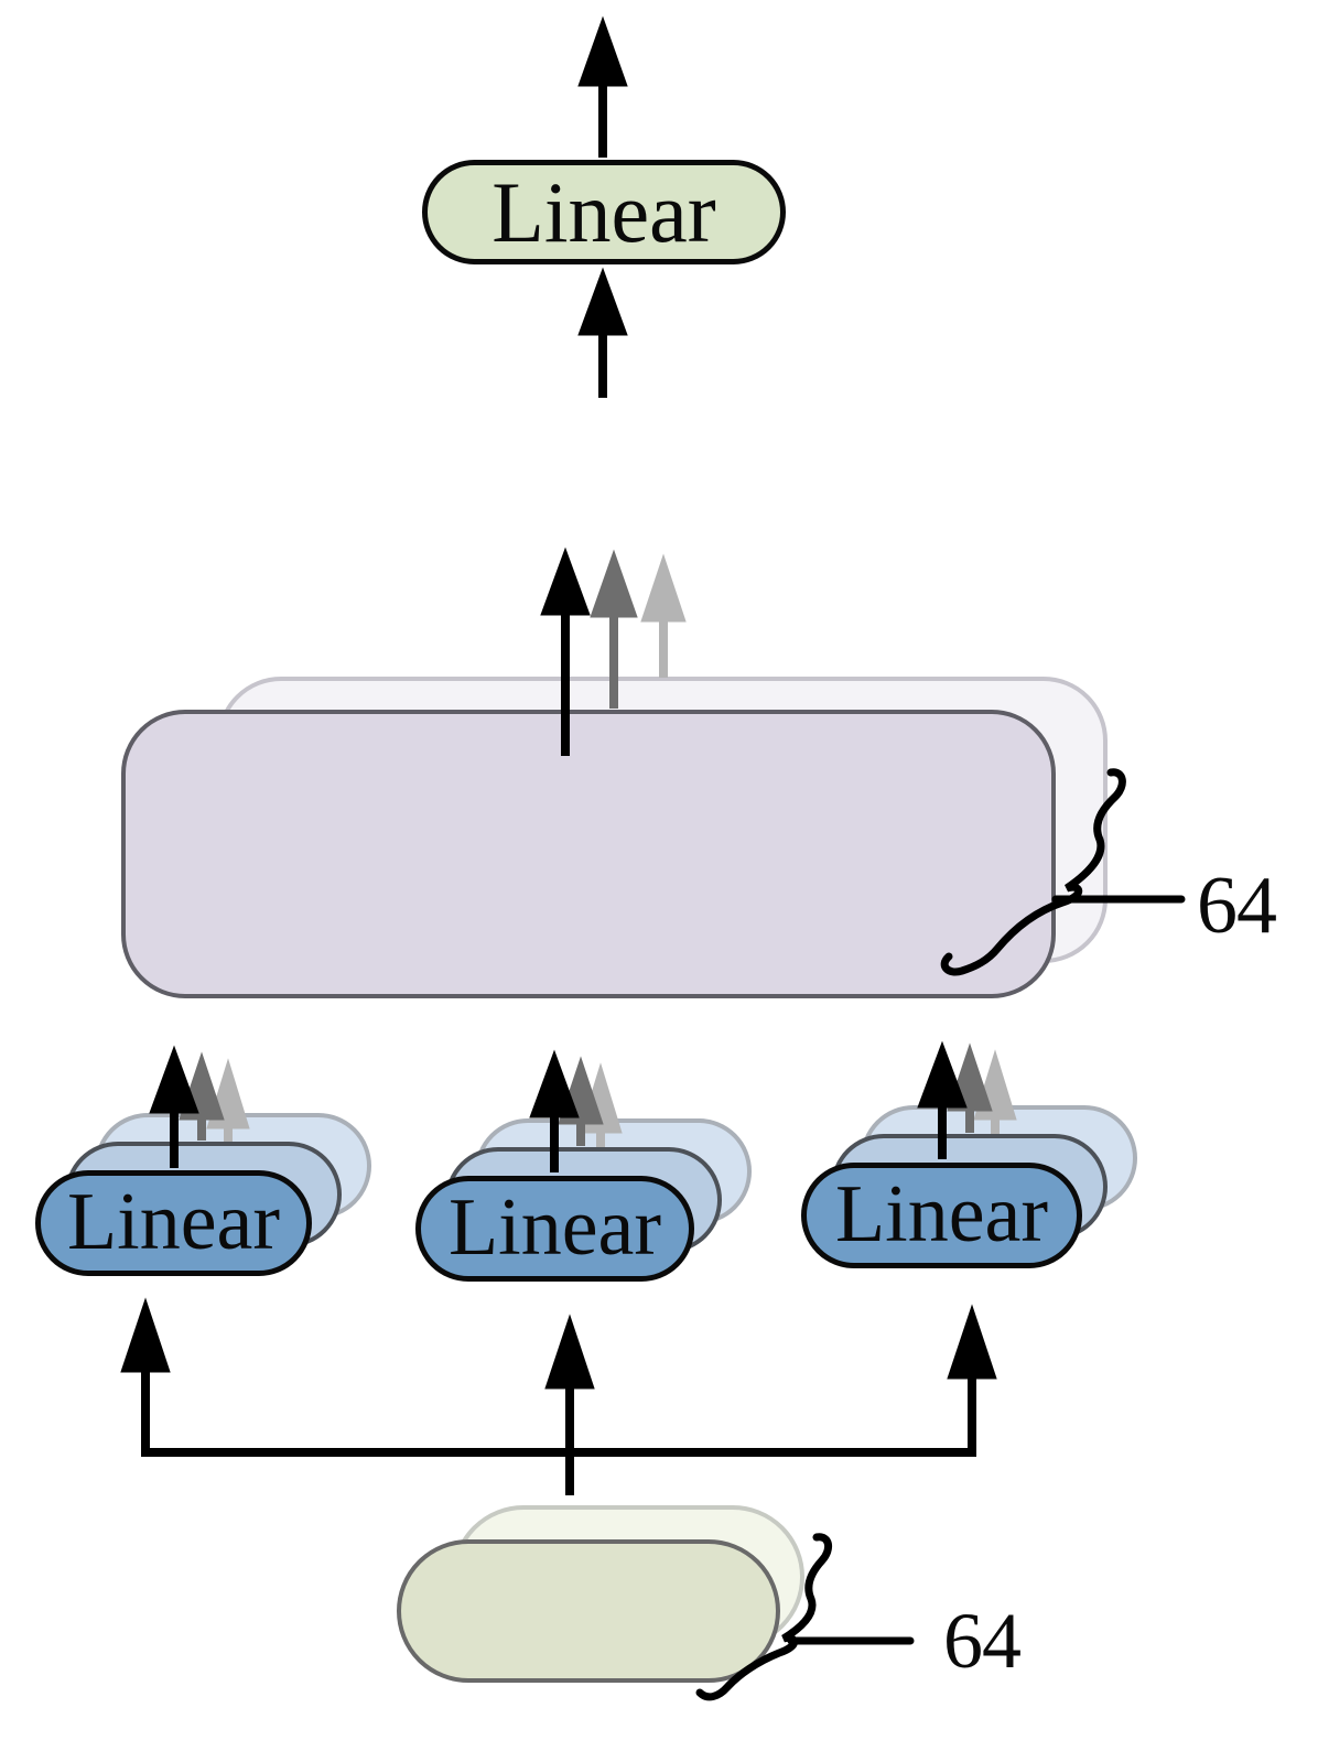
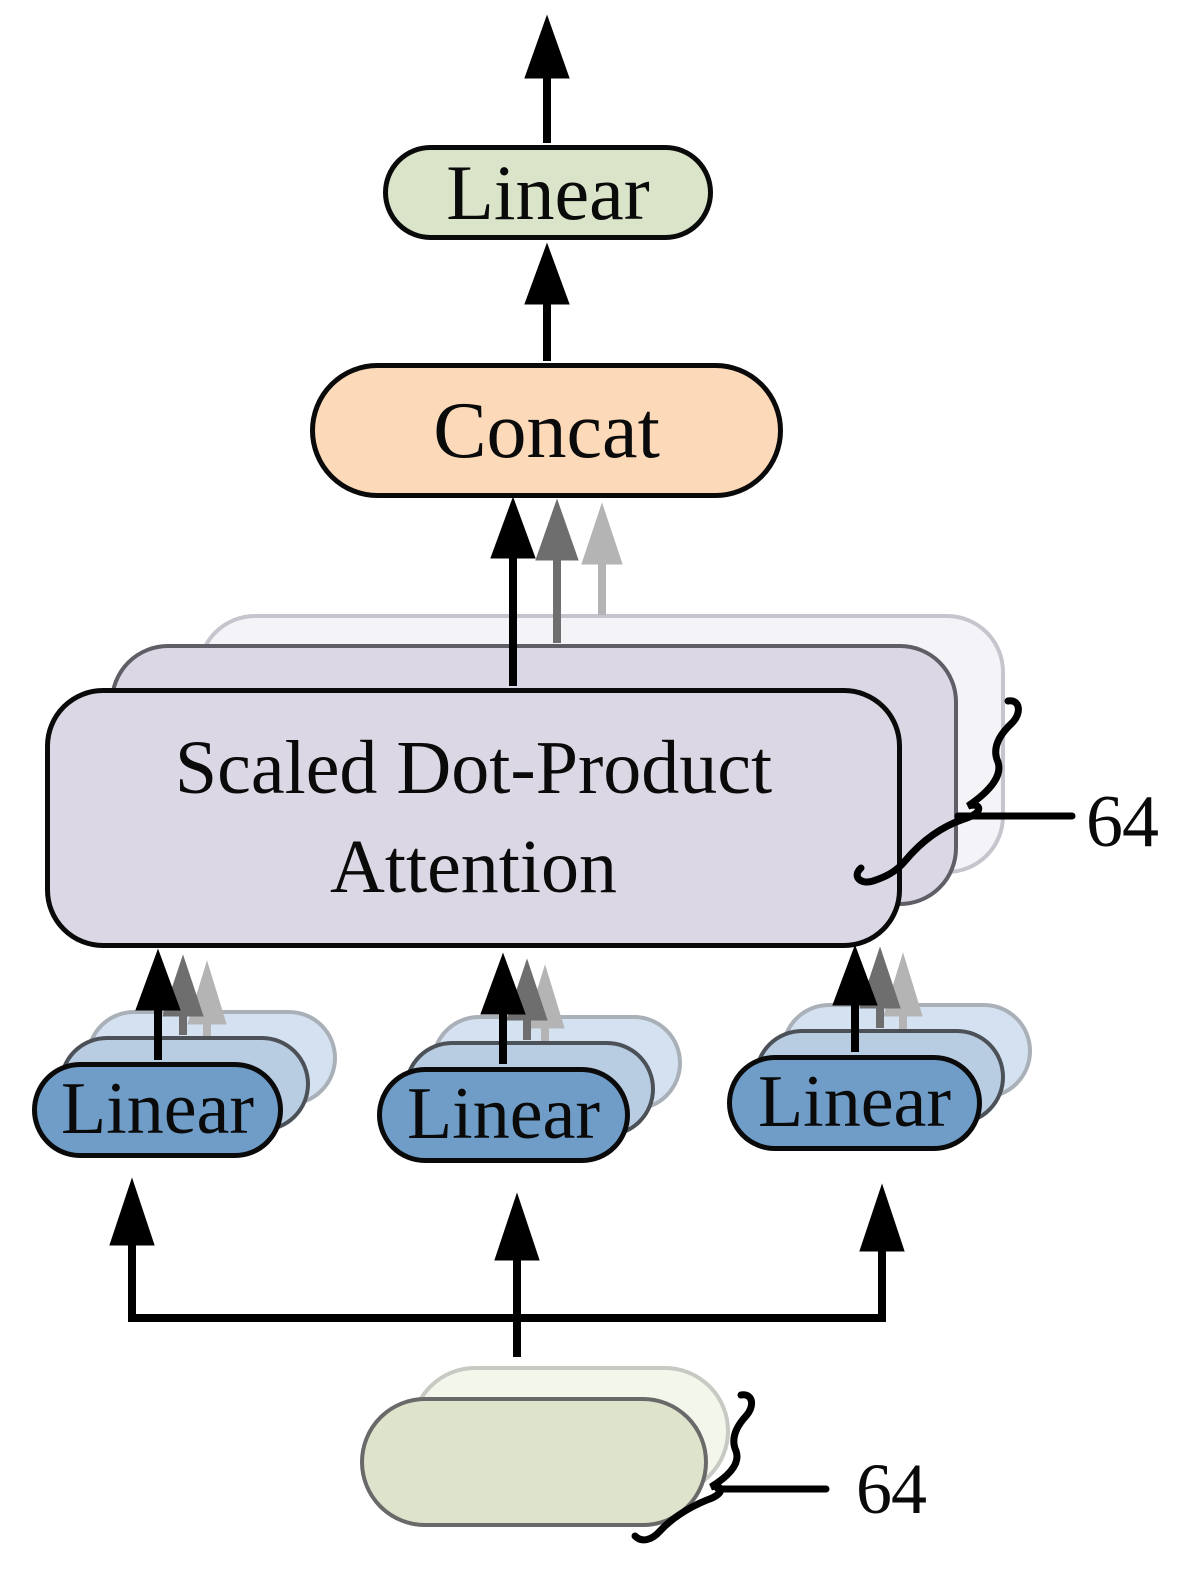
  Linear
+ Concat
+ Scaled Dot-Product
+ Attention
  Linear
  Linear
  Linear
  64
  64
